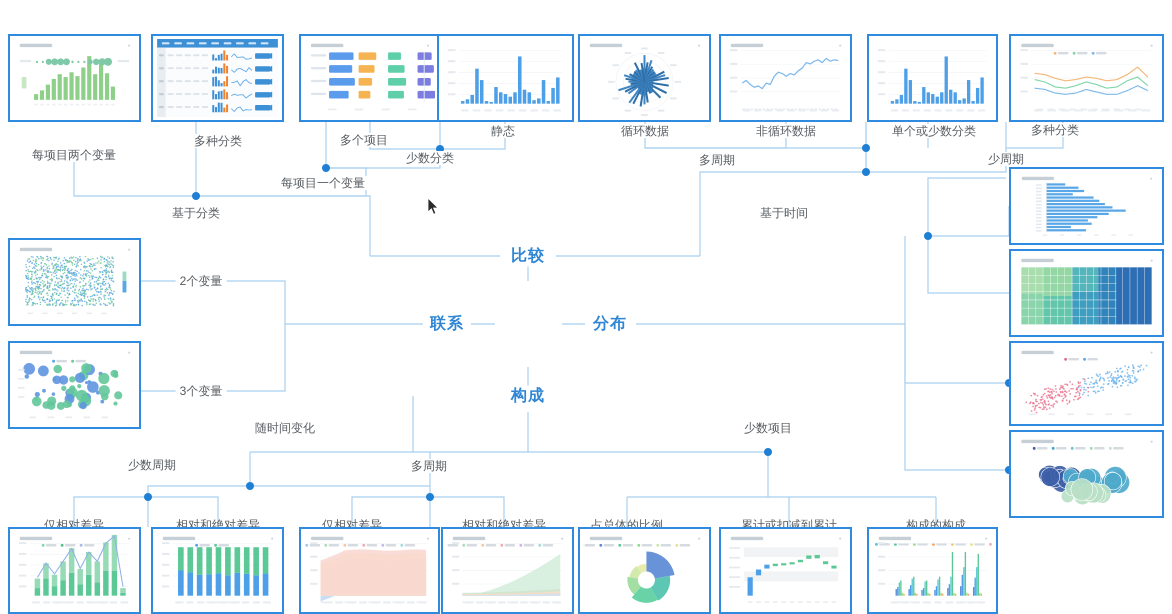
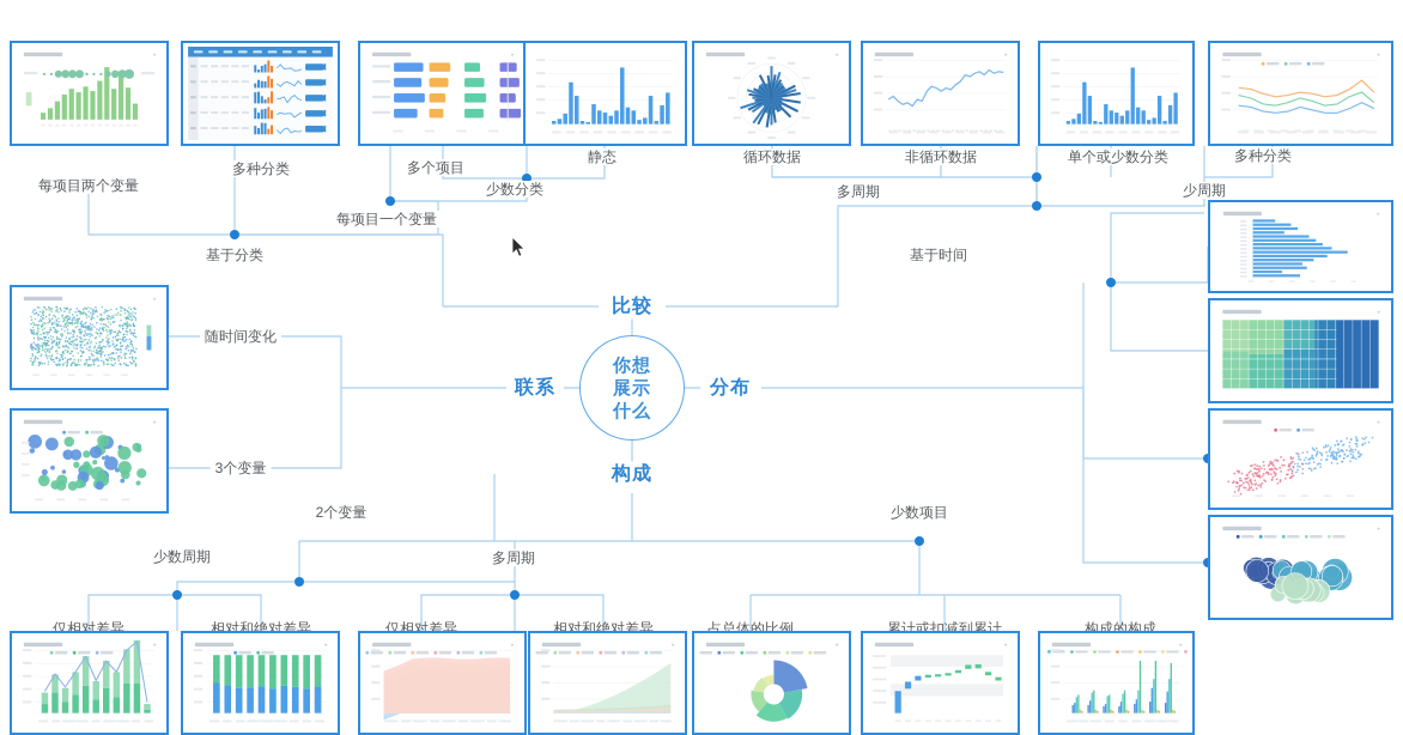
+ 你想
+ 展示
+ 什么
  比较
  联系
  分布
  构成
  基于分类
  多种分类
  每项目两个变量
  每项目一个变量
  少数分类
  多个项目
  静态
  基于时间
  多周期
  少周期
  循环数据
  非循环数据
  单个或少数分类
  多种分类
- 2个变量
+ 随时间变化
  3个变量
- 随时间变化
+ 2个变量
  少数项目
  少数周期
  多周期
  仅相对差异
  相对和绝对差异
  仅相对差异
  相对和绝对差异
  占总体的比例
  累计或扣减到累计
  构成的构成
